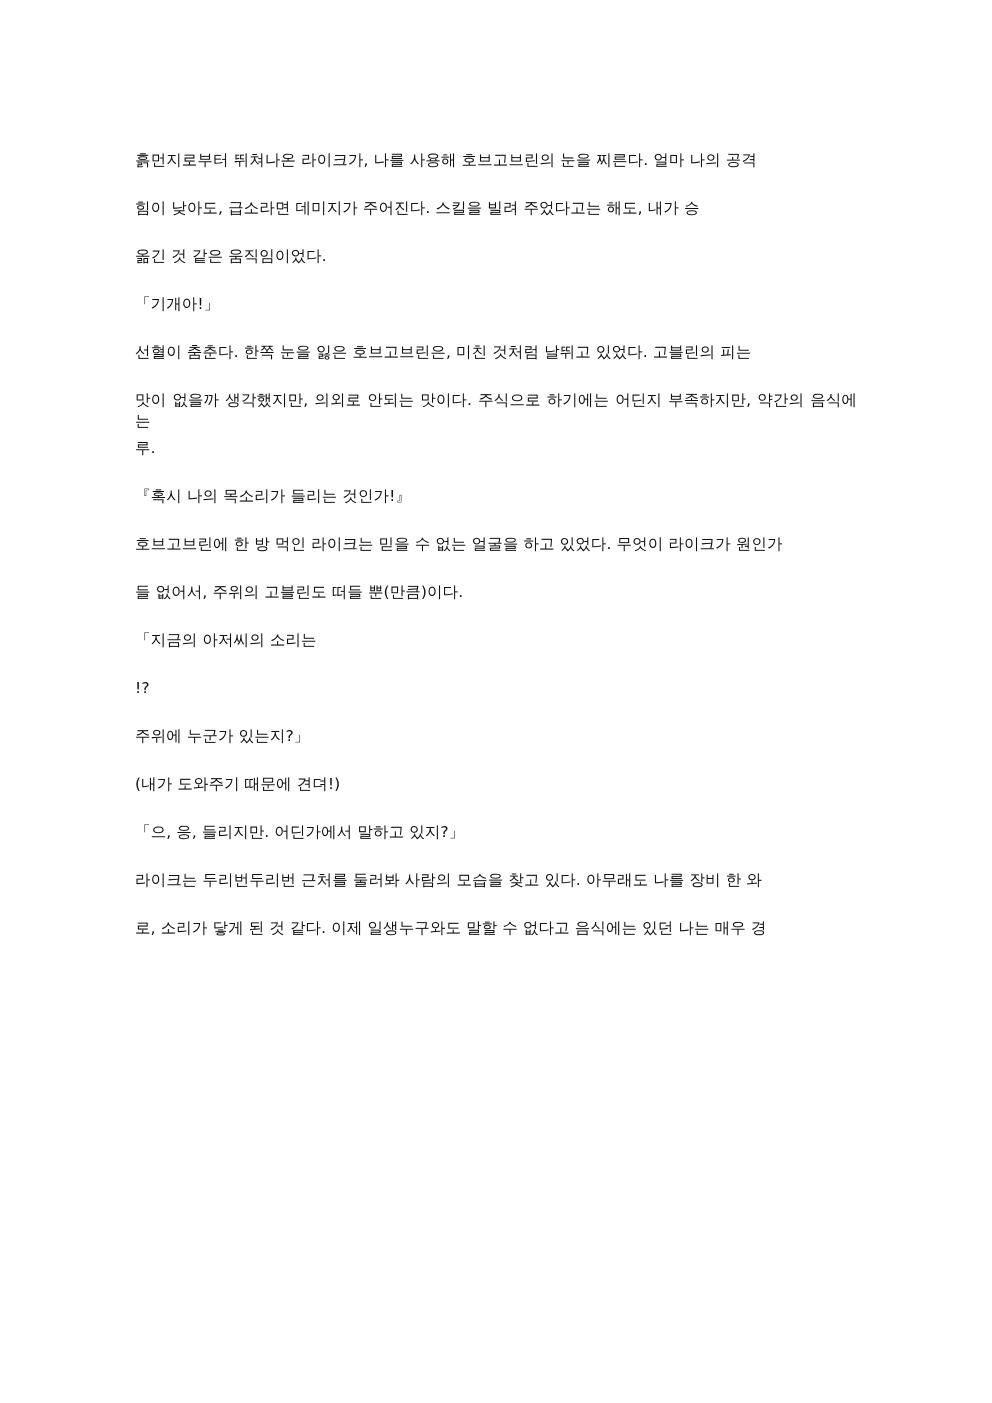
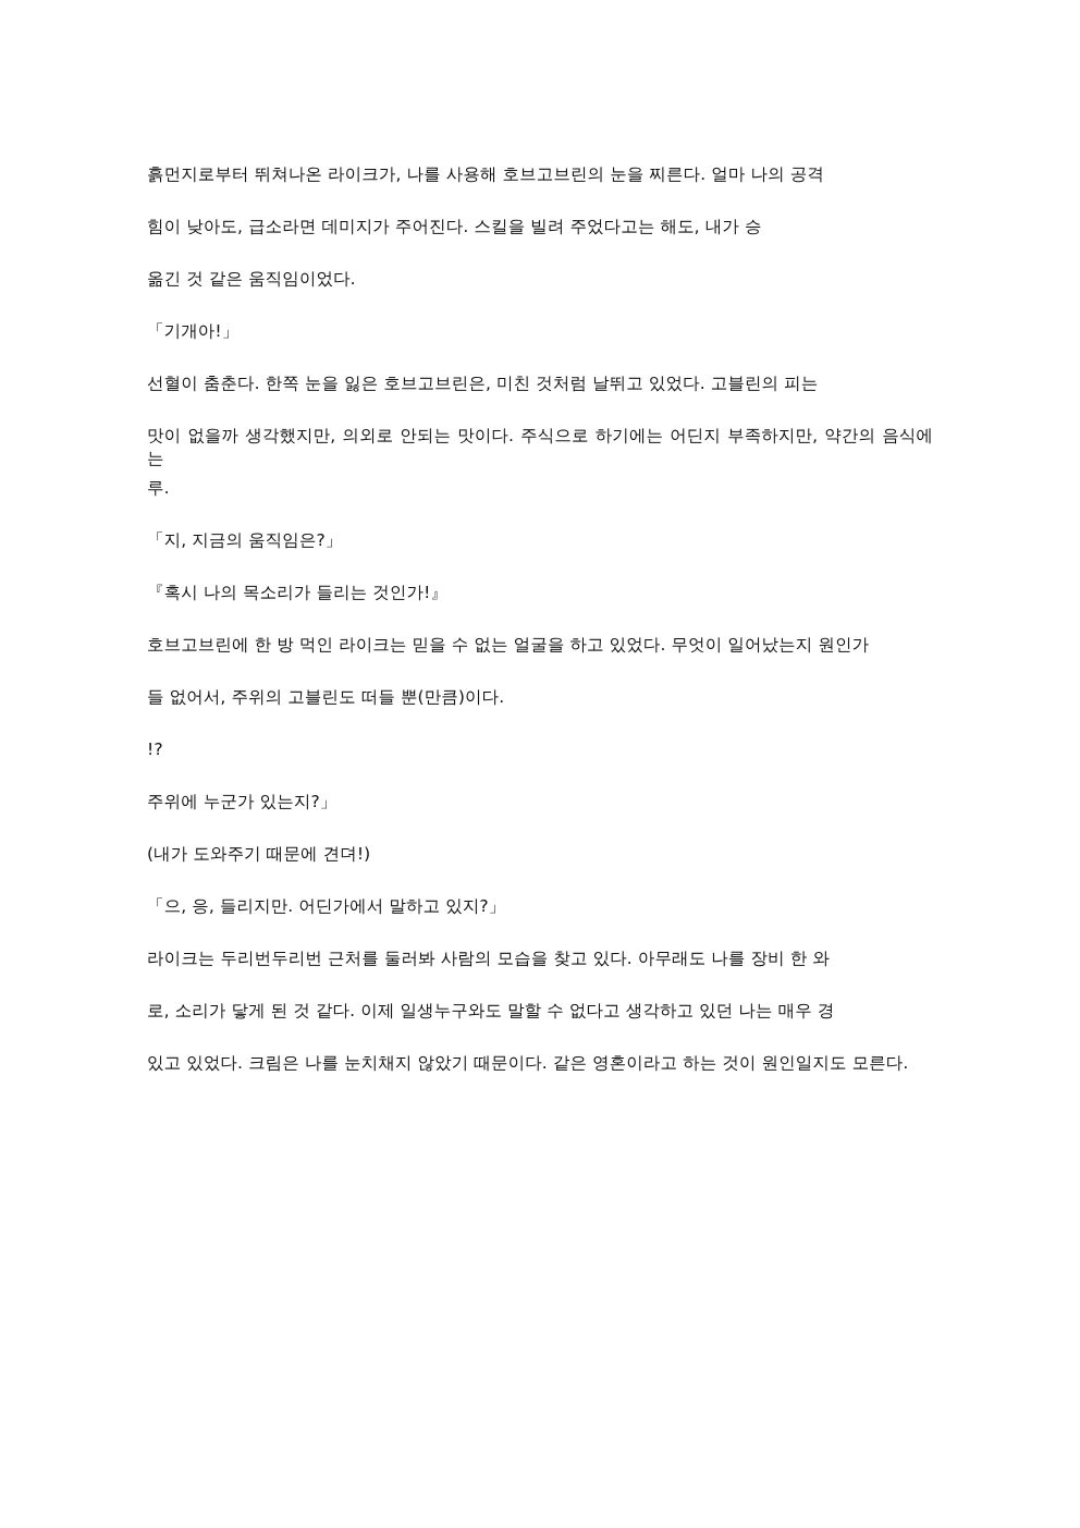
  흙먼지로부터 뛰쳐나온 라이크가, 나를 사용해 호브고브린의 눈을 찌른다. 얼마 나의 공격
  힘이 낮아도, 급소라면 데미지가 주어진다. 스킬을 빌려 주었다고는 해도, 내가 승
  옮긴 것 같은 움직임이었다.
  「기개아!」
  선혈이 춤춘다. 한쪽 눈을 잃은 호브고브린은, 미친 것처럼 날뛰고 있었다. 고블린의 피는
  맛이 없을까 생각했지만, 의외로 안되는 맛이다. 주식으로 하기에는 어딘지 부족하지만, 약간의 음식에는
  루.
+ 「지, 지금의 움직임은?」
  『혹시 나의 목소리가 들리는 것인가!』
- 호브고브린에 한 방 먹인 라이크는 믿을 수 없는 얼굴을 하고 있었다. 무엇이 라이크가 원인가
+ 호브고브린에 한 방 먹인 라이크는 믿을 수 없는 얼굴을 하고 있었다. 무엇이 일어났는지 원인가
  들 없어서, 주위의 고블린도 떠들 뿐(만큼)이다.
- 「지금의 아저씨의 소리는
  !?
  주위에 누군가 있는지?」
  (내가 도와주기 때문에 견뎌!)
  「으, 응, 들리지만. 어딘가에서 말하고 있지?」
  라이크는 두리번두리번 근처를 둘러봐 사람의 모습을 찾고 있다. 아무래도 나를 장비 한 와
- 로, 소리가 닿게 된 것 같다. 이제 일생누구와도 말할 수 없다고 음식에는 있던 나는 매우 경
+ 로, 소리가 닿게 된 것 같다. 이제 일생누구와도 말할 수 없다고 생각하고 있던 나는 매우 경
+ 있고 있었다. 크림은 나를 눈치채지 않았기 때문이다. 같은 영혼이라고 하는 것이 원인일지도 모른다.
